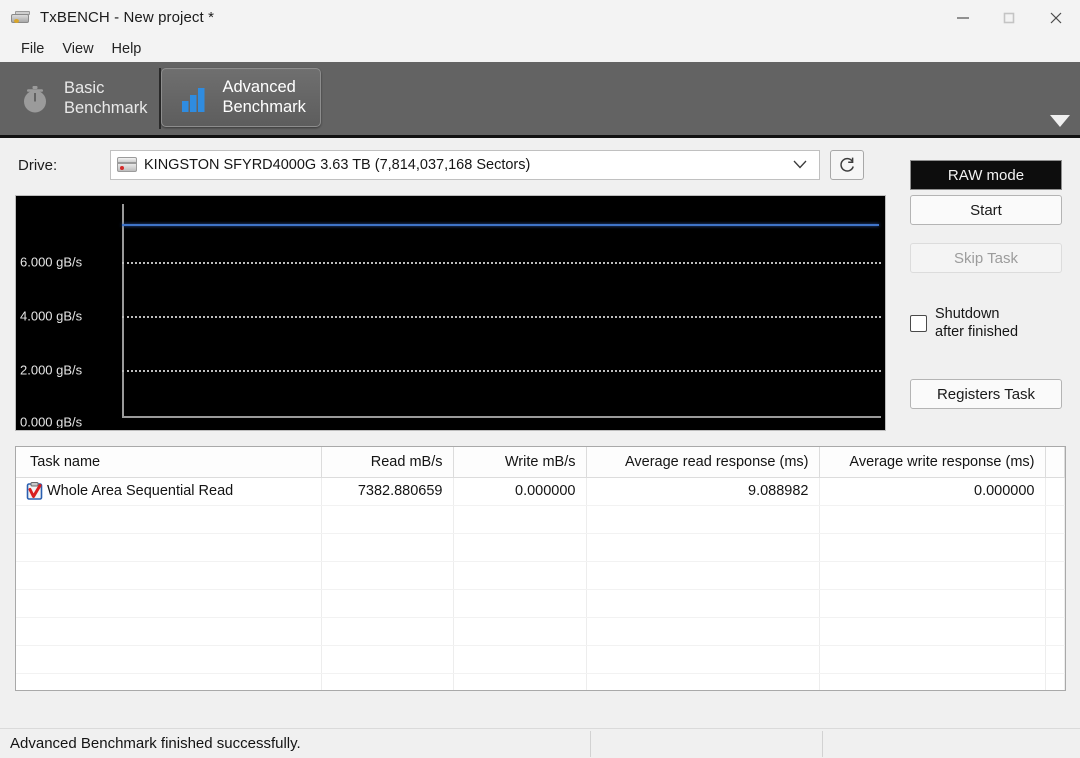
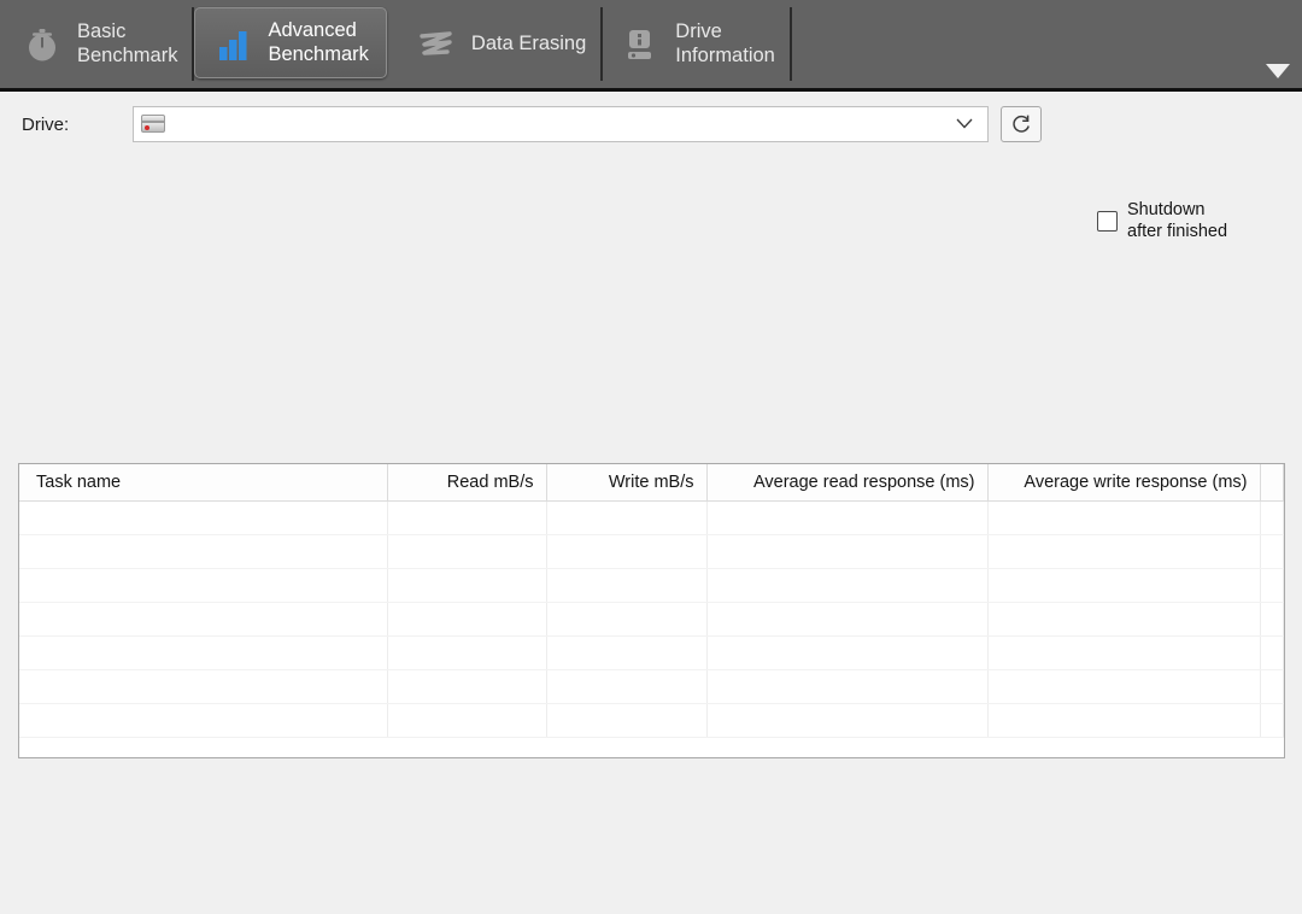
- TxBENCH - New project *
- File
- View
- Help
  Basic
  Benchmark
  Advanced
  Benchmark
+ Data Erasing
+ Drive
+ Information
  Drive:
- KINGSTON SFYRD4000G 3.63 TB (7,814,037,168 Sectors)
- RAW mode
- 6.000 gB/s
- 4.000 gB/s
- 2.000 gB/s
- 0.000 gB/s
- Start
- Skip Task
  Shutdown
  after finished
- Registers Task
  Task name	Read mB/s	Write mB/s	Average read response (ms)	Average write response (ms)
- Whole Area Sequential Read	7382.880659	0.000000	9.088982	0.000000
- Advanced Benchmark finished successfully.
